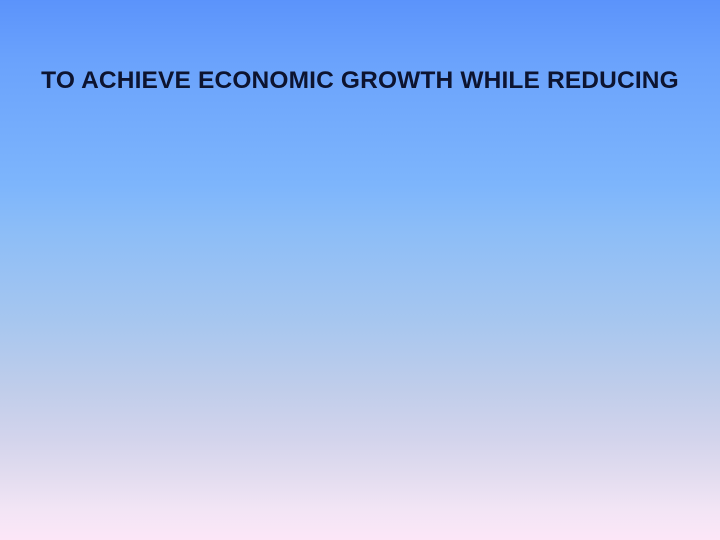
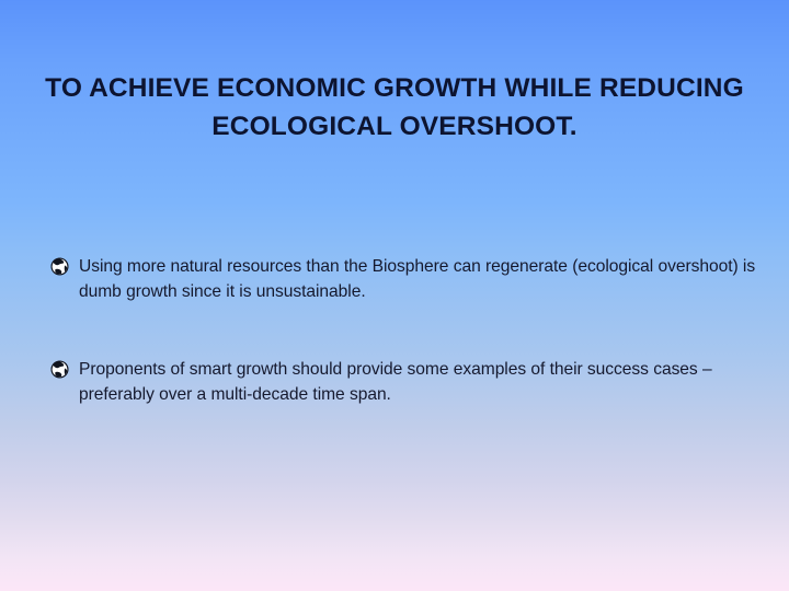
  TO ACHIEVE ECONOMIC GROWTH WHILE REDUCING
+ ECOLOGICAL OVERSHOOT.
+ Using more natural resources than the Biosphere can regenerate (ecological overshoot) is dumb growth since it is unsustainable.
+ Proponents of smart growth should provide some examples of their success cases – preferably over a multi-decade time span.
